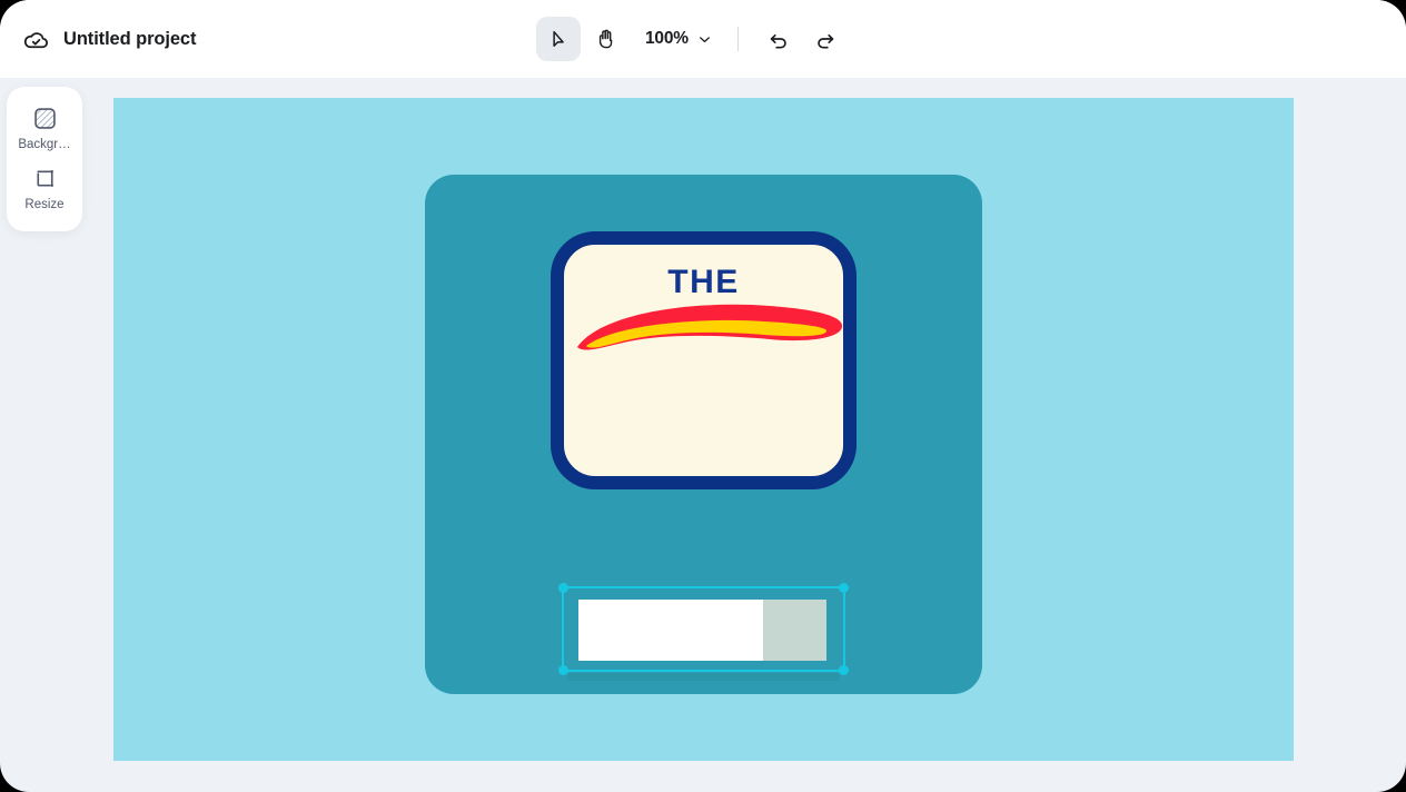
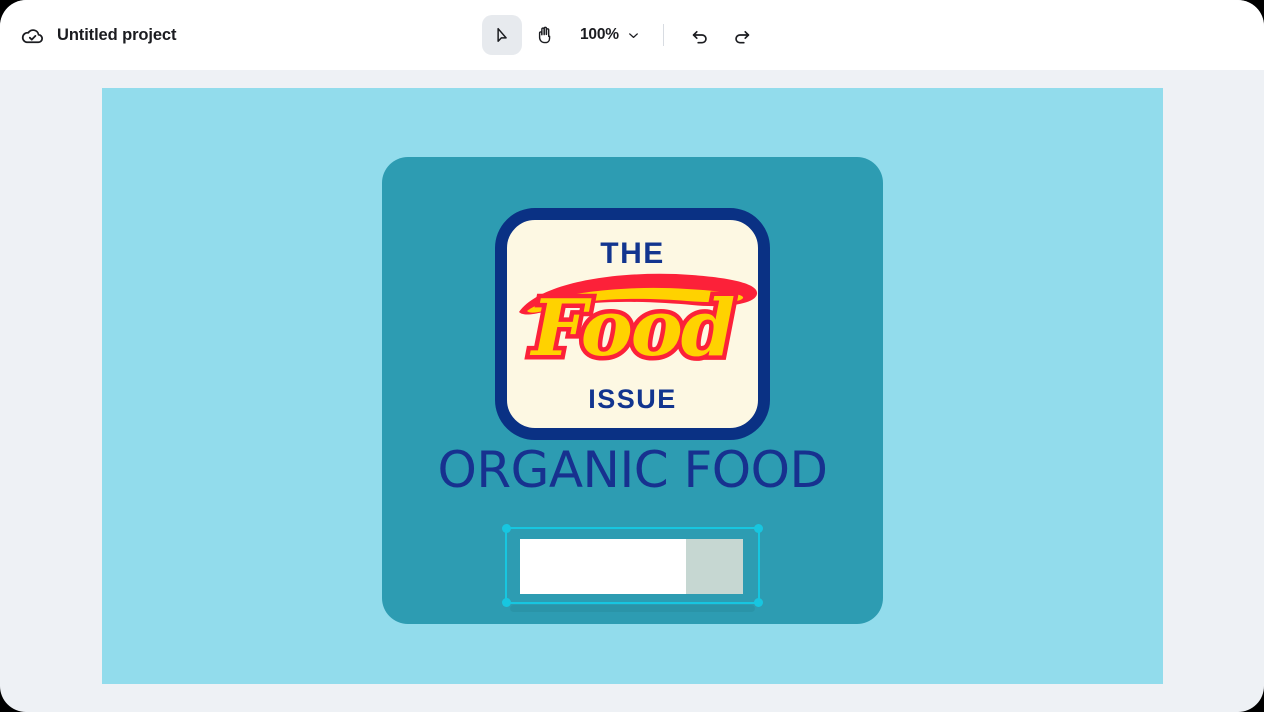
  Untitled project
  100%
- Backgr…
- Resize
  THE
+ Food
+ ISSUE
+ ORGANIC FOOD
